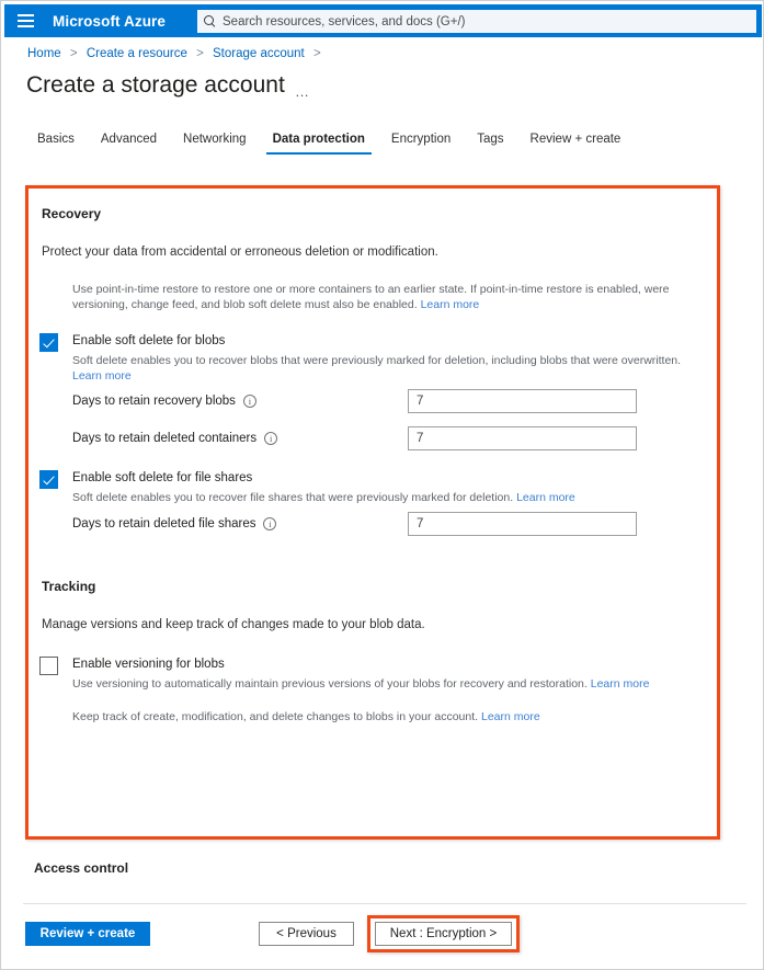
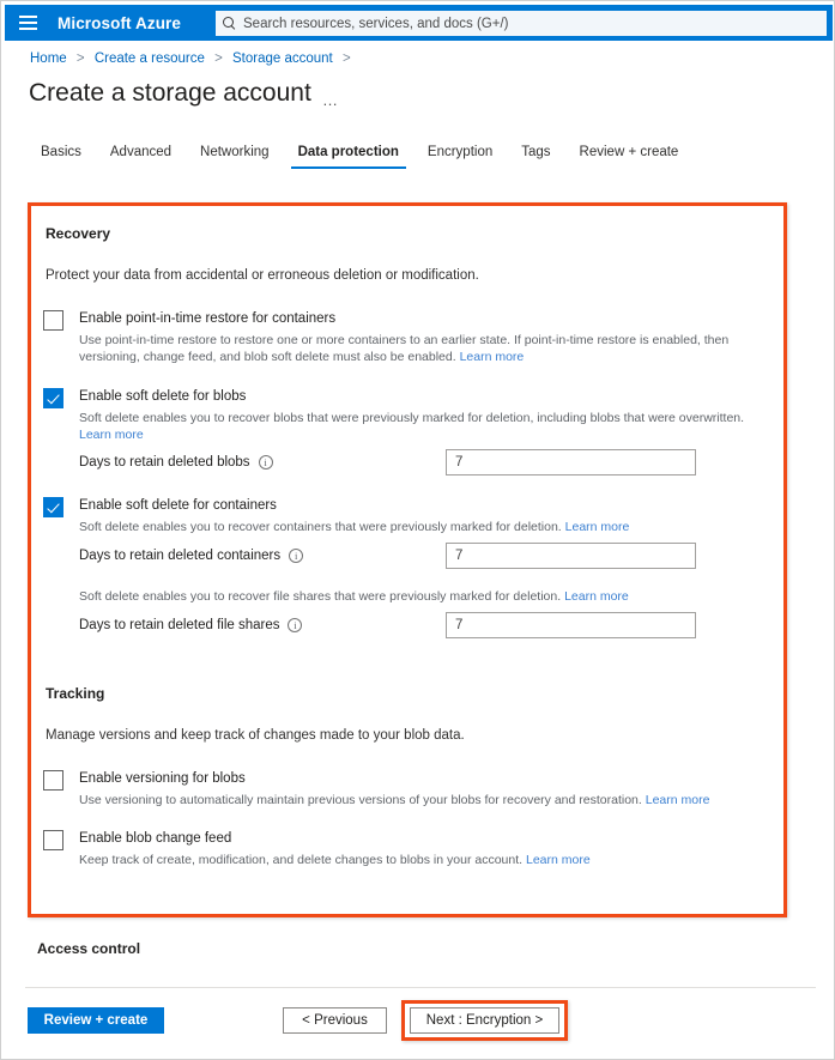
  Microsoft Azure
  Search resources, services, and docs (G+/)
  Home > Create a resource > Storage account >
  Create a storage account
  …
  Basics
  Advanced
  Networking
  Data protection
  Encryption
  Tags
  Review + create
  Recovery
  Protect your data from accidental or erroneous deletion or modification.
+ Enable point-in-time restore for containers
- Use point-in-time restore to restore one or more containers to an earlier state. If point-in-time restore is enabled, were versioning, change feed, and blob soft delete must also be enabled. Learn more
+ Use point-in-time restore to restore one or more containers to an earlier state. If point-in-time restore is enabled, then versioning, change feed, and blob soft delete must also be enabled. Learn more
  Enable soft delete for blobs
  Soft delete enables you to recover blobs that were previously marked for deletion, including blobs that were overwritten. Learn more
- Days to retain recovery blobs
+ Days to retain deleted blobs
  i
  7
+ Enable soft delete for containers
+ Soft delete enables you to recover containers that were previously marked for deletion. Learn more
  Days to retain deleted containers
  i
  7
- Enable soft delete for file shares
  Soft delete enables you to recover file shares that were previously marked for deletion. Learn more
  Days to retain deleted file shares
  i
  7
  Tracking
  Manage versions and keep track of changes made to your blob data.
  Enable versioning for blobs
  Use versioning to automatically maintain previous versions of your blobs for recovery and restoration. Learn more
+ Enable blob change feed
  Keep track of create, modification, and delete changes to blobs in your account. Learn more
  Access control
  Review + create
  < Previous
  Next : Encryption >
